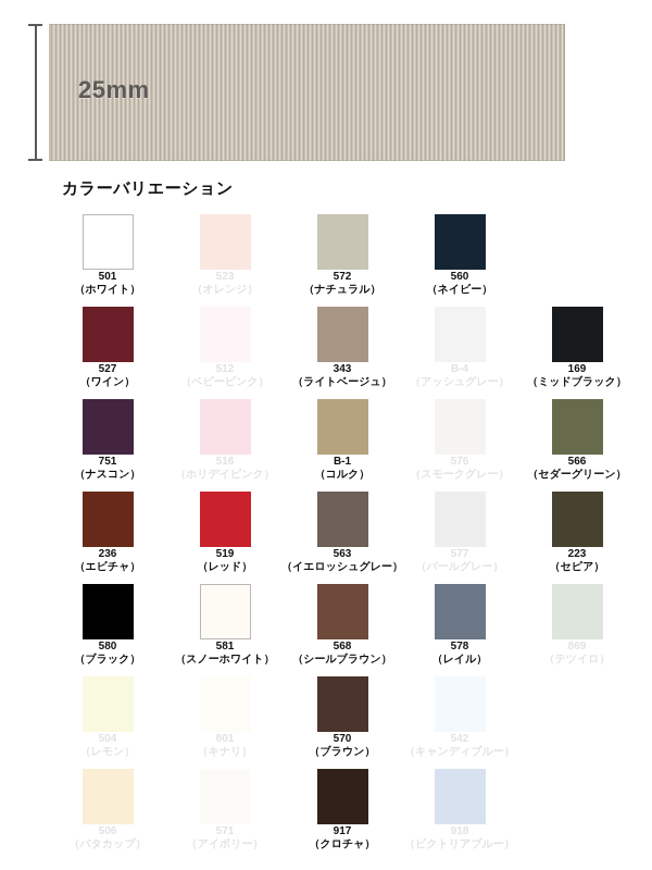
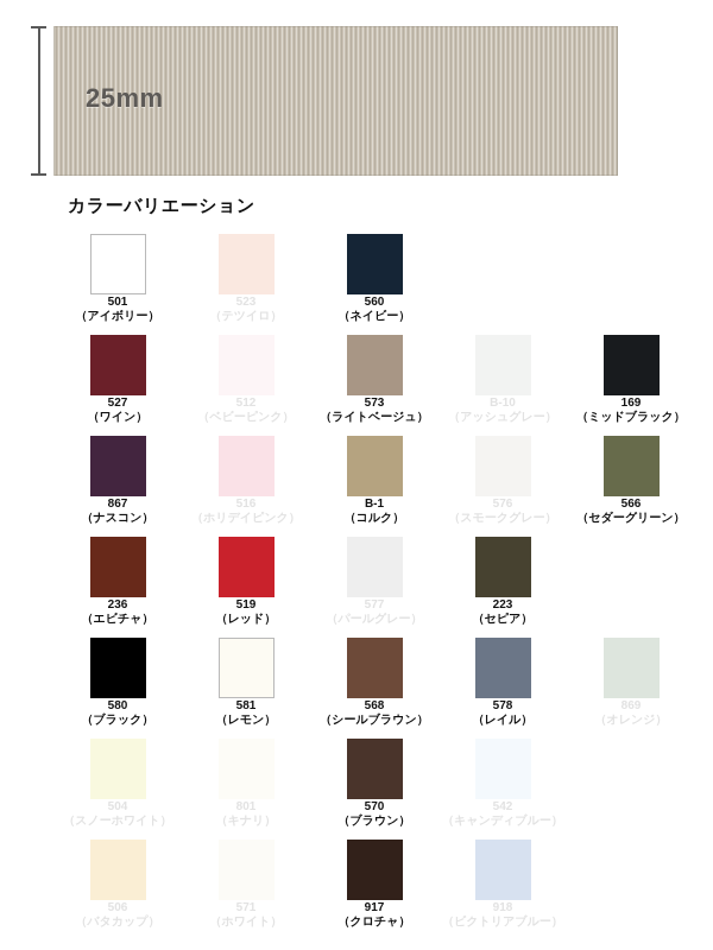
  25mm
  カラーバリエーション
  501
- （ホワイト）
+ （アイボリー）
  523
- （オレンジ）
+ （テツイロ）
- 572
- （ナチュラル）
  560
  （ネイビー）
  527
  （ワイン）
  512
  （ベビーピンク）
- 343
+ 573
  （ライトベージュ）
- B-4
+ B-10
  （アッシュグレー）
  169
  （ミッドブラック）
- 751
+ 867
  （ナスコン）
  516
  （ホリデイピンク）
  B-1
  （コルク）
  576
  （スモークグレー）
  566
  （セダーグリーン）
  236
  （エビチャ）
  519
  （レッド）
- 563
- （イエロッシュグレー）
  577
  （パールグレー）
  223
  （セピア）
  580
  （ブラック）
  581
- （スノーホワイト）
+ （レモン）
  568
  （シールブラウン）
  578
  （レイル）
  869
- （テツイロ）
+ （オレンジ）
  504
- （レモン）
+ （スノーホワイト）
  801
  （キナリ）
  570
  （ブラウン）
  542
  （キャンディブルー）
  506
  （バタカップ）
  571
- （アイボリー）
+ （ホワイト）
  917
  （クロチャ）
  918
  （ビクトリアブルー）
